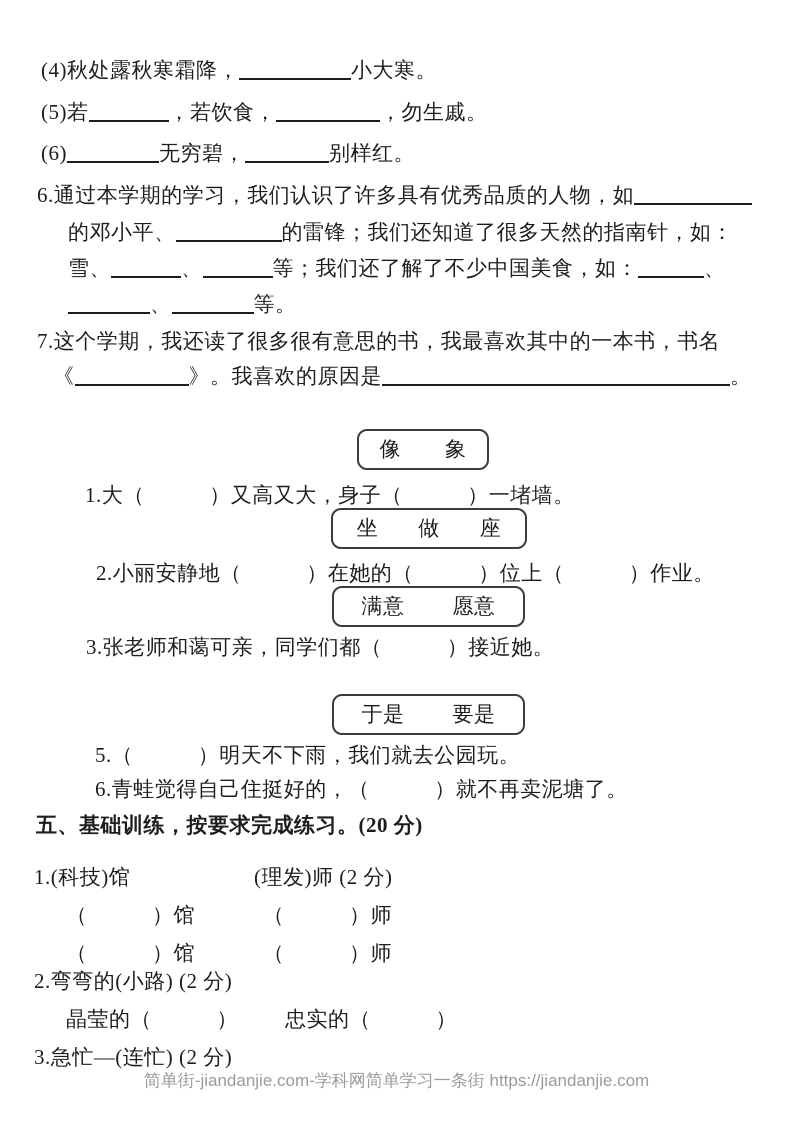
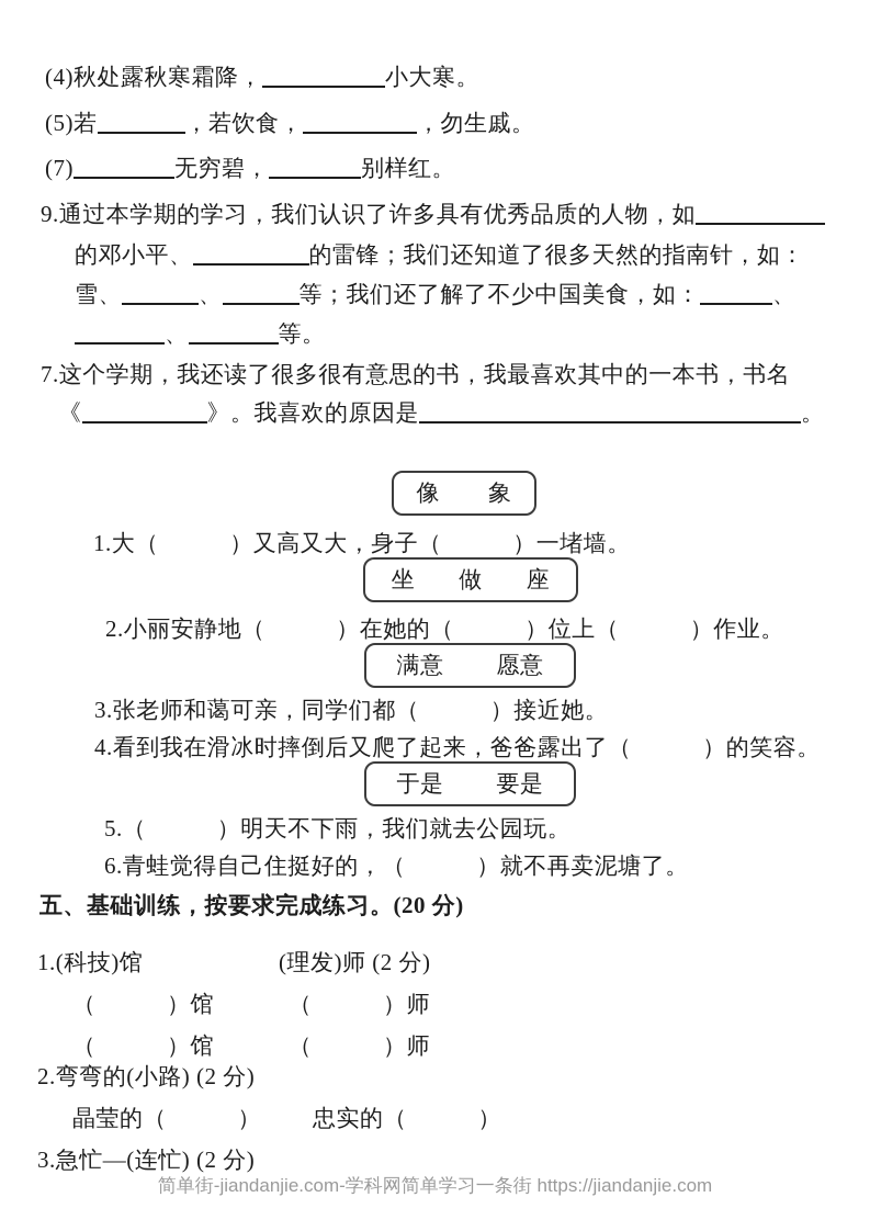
  (4)秋处露秋寒霜降， 小大寒。
  (5)若 ，若饮食， ，勿生戚。
- (6) 无穷碧， 别样红。
+ (7) 无穷碧， 别样红。
- 6.通过本学期的学习，我们认识了许多具有优秀品质的人物，如
+ 9.通过本学期的学习，我们认识了许多具有优秀品质的人物，如
  的邓小平、 的雷锋；我们还知道了很多天然的指南针，如：
  雪、 、 等；我们还了解了不少中国美食，如： 、
  、 等。
  7.这个学期，我还读了很多很有意思的书，我最喜欢其中的一本书，书名
  《 》。我喜欢的原因是 。
  像
  象
  1.大（ ）又高又大，身子（ ）一堵墙。
  坐
  做
  座
  2.小丽安静地（ ）在她的（ ）位上（ ）作业。
  满意
  愿意
  3.张老师和蔼可亲，同学们都（ ）接近她。
+ 4.看到我在滑冰时摔倒后又爬了起来，爸爸露出了（ ）的笑容。
  于是
  要是
  5.（ ）明天不下雨，我们就去公园玩。
  6.青蛙觉得自己住挺好的，（ ）就不再卖泥塘了。
  五、基础训练，按要求完成练习。(20 分)
  1.(科技)馆
  (理发)师 (2 分)
  （ ）馆
  （ ）师
  （ ）馆
  （ ）师
  2.弯弯的(小路) (2 分)
  晶莹的（ ）
  忠实的（ ）
  3.急忙—(连忙) (2 分)
  简单街-jiandanjie.com-学科网简单学习一条街 https://jiandanjie.com
